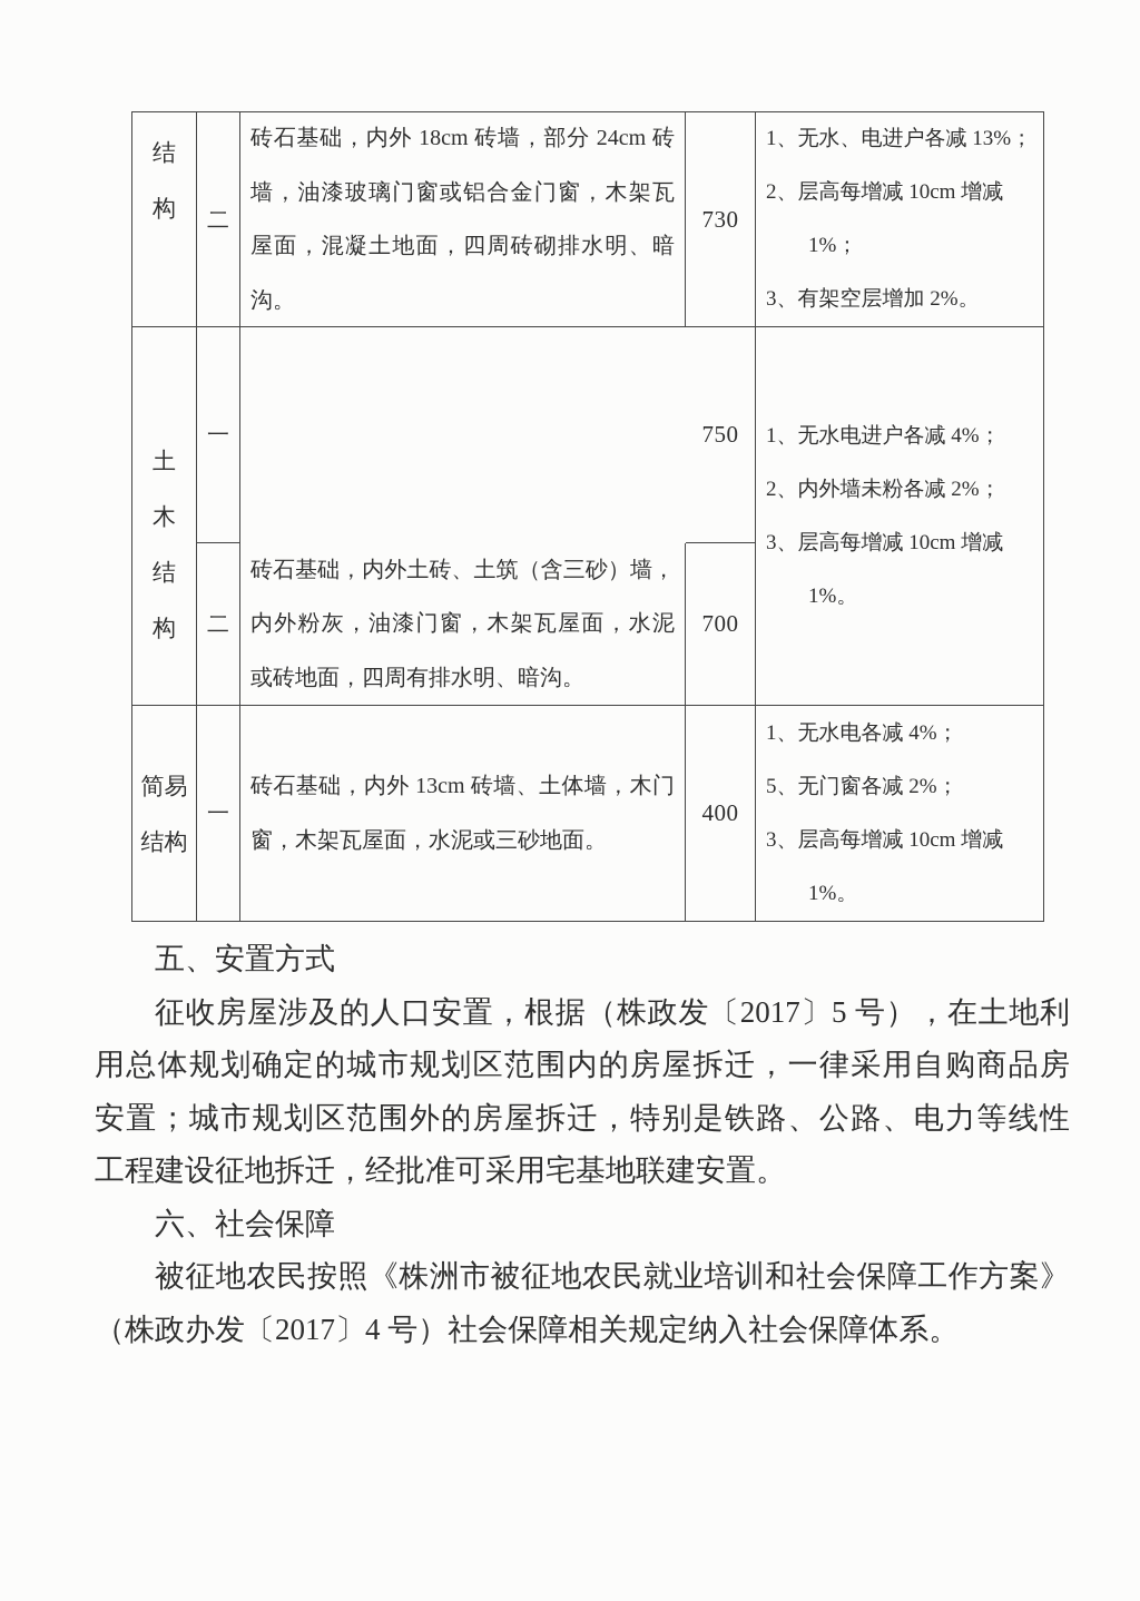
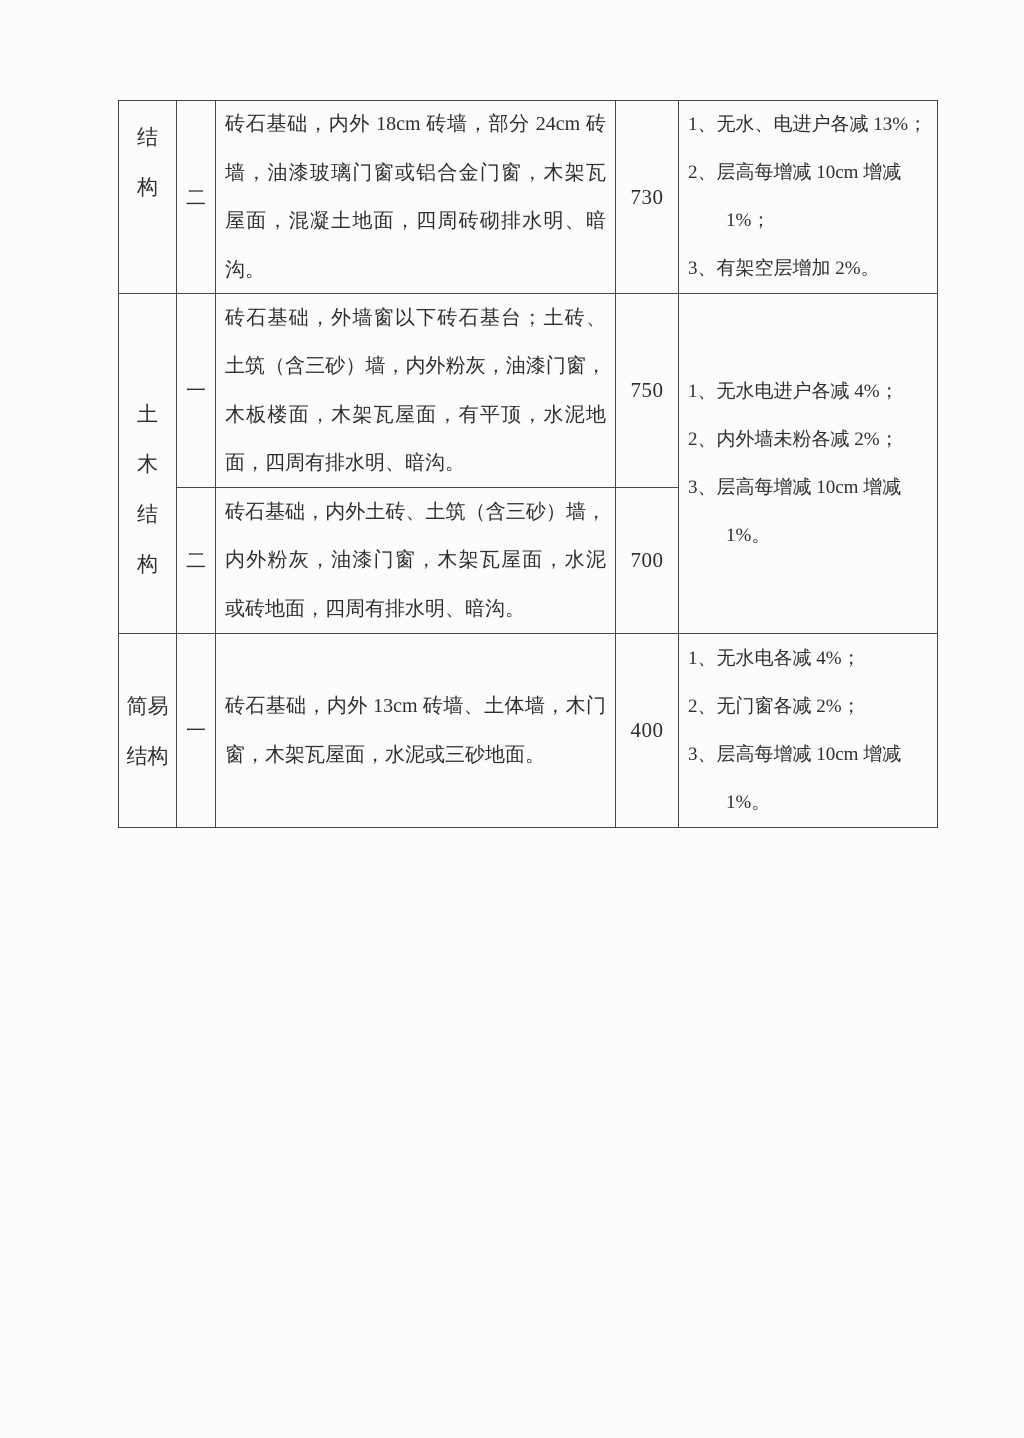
  结
  构
  二
  砖石基础，内外 18cm 砖墙，部分 24cm 砖
  墙，油漆玻璃门窗或铝合金门窗，木架瓦
  屋面，混凝土地面，四周砖砌排水明、暗
  沟。
  730
  1、无水、电进户各减 13%；
  2、层高每增减 10cm 增减
  1%；
  3、有架空层增加 2%。
  土
  木
  结
  构
  一
+ 砖石基础，外墙窗以下砖石基台；土砖、
+ 土筑（含三砂）墙，内外粉灰，油漆门窗，
+ 木板楼面，木架瓦屋面，有平顶，水泥地
+ 面，四周有排水明、暗沟。
  750
  1、无水电进户各减 4%；
  2、内外墙未粉各减 2%；
  3、层高每增减 10cm 增减
  1%。
  二
  砖石基础，内外土砖、土筑（含三砂）墙，
  内外粉灰，油漆门窗，木架瓦屋面，水泥
  或砖地面，四周有排水明、暗沟。
  700
  简易
  结构
  一
  砖石基础，内外 13cm 砖墙、土体墙，木门
  窗，木架瓦屋面，水泥或三砂地面。
  400
  1、无水电各减 4%；
- 5、无门窗各减 2%；
+ 2、无门窗各减 2%；
  3、层高每增减 10cm 增减
  1%。
- 五、安置方式
- 征收房屋涉及的人口安置，根据（株政发〔2017〕5 号），在土地利
- 用总体规划确定的城市规划区范围内的房屋拆迁，一律采用自购商品房
- 安置；城市规划区范围外的房屋拆迁，特别是铁路、公路、电力等线性
- 工程建设征地拆迁，经批准可采用宅基地联建安置。
- 六、社会保障
- 被征地农民按照《株洲市被征地农民就业培训和社会保障工作方案》
- （株政办发〔2017〕4 号）社会保障相关规定纳入社会保障体系。
